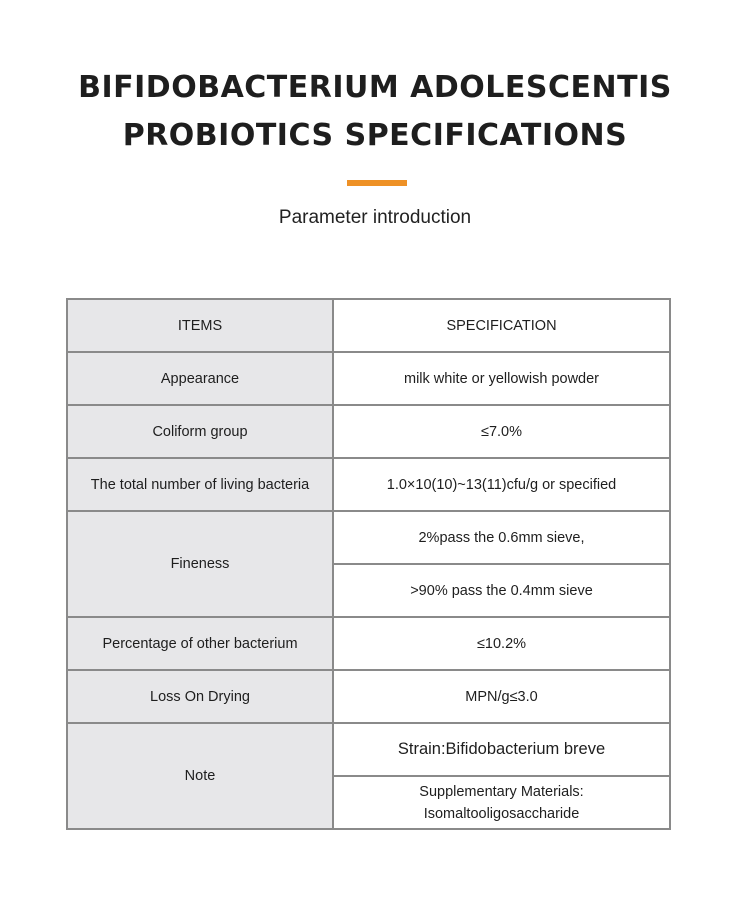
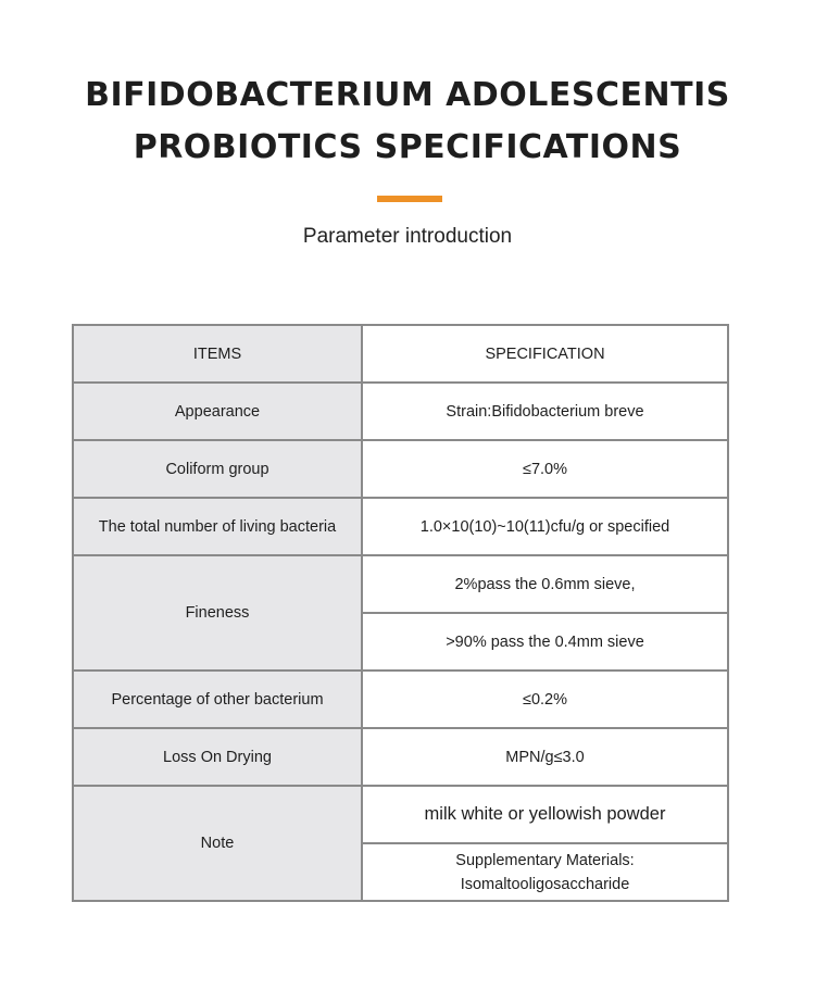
  BIFIDOBACTERIUM ADOLESCENTIS
  PROBIOTICS SPECIFICATIONS
  Parameter introduction
  ITEMS	SPECIFICATION
- Appearance	milk white or yellowish powder
+ Appearance	Strain:Bifidobacterium breve
  Coliform group	≤7.0%
- The total number of living bacteria	1.0×10(10)~13(11)cfu/g or specified
+ The total number of living bacteria	1.0×10(10)~10(11)cfu/g or specified
  Fineness	2%pass the 0.6mm sieve,
  >90% pass the 0.4mm sieve
- Percentage of other bacterium	≤10.2%
+ Percentage of other bacterium	≤0.2%
  Loss On Drying	MPN/g≤3.0
- Note	Strain:Bifidobacterium breve
+ Note	milk white or yellowish powder
  Supplementary Materials: Isomaltooligosaccharide
